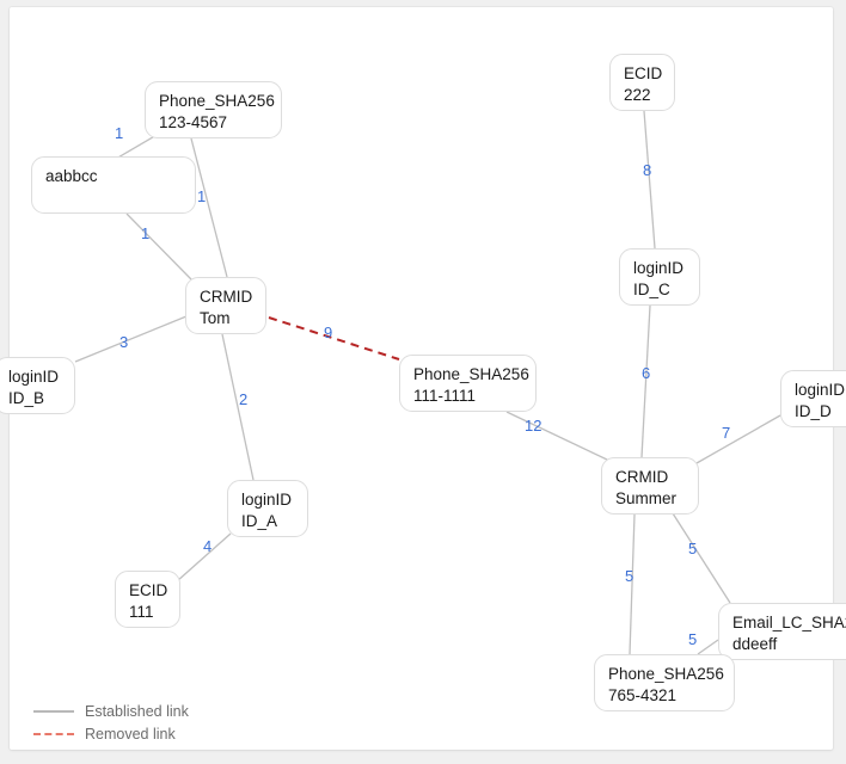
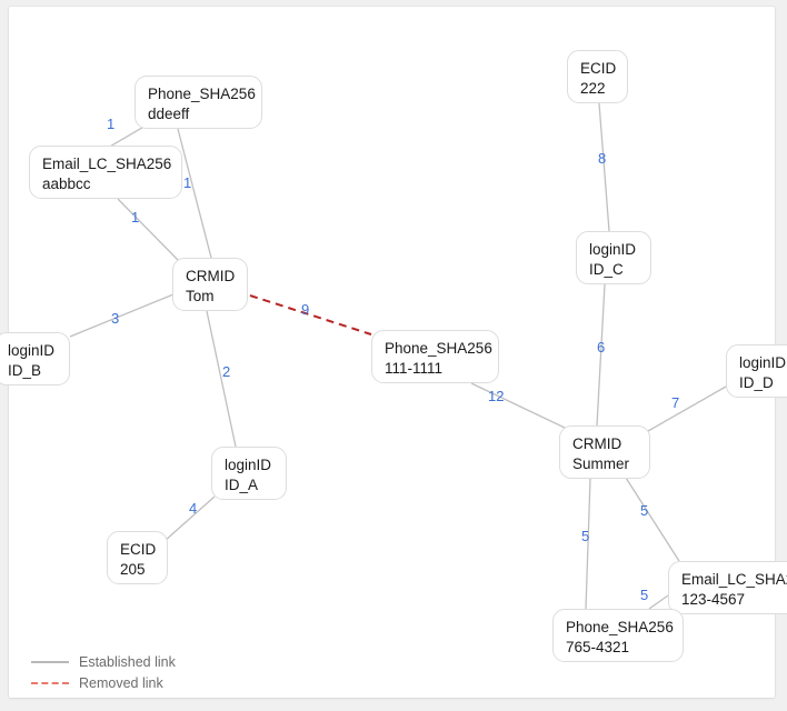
  Phone_SHA256
- 123-4567
+ ddeeff
+ Email_LC_SHA256
  aabbcc
  CRMID
  Tom
  loginID
  ID_B
  loginID
  ID_A
  ECID
- 111
+ 205
  Phone_SHA256
  111-1111
  ECID
  222
  loginID
  ID_C
  CRMID
  Summer
  loginID
  ID_D
  Email_LC_SHA
- ddeeff
+ 123-4567
  Phone_SHA256
  765-4321
  1
  1
  1
  3
  2
  4
  9
  12
  8
  6
  7
  5
  5
  5
  Established link
  Removed link
